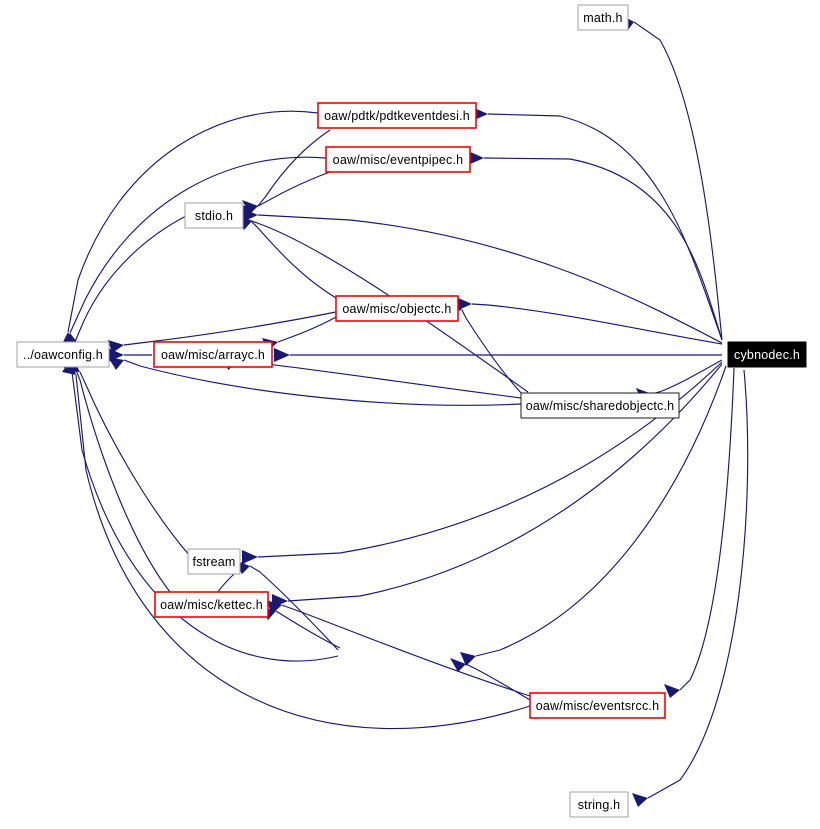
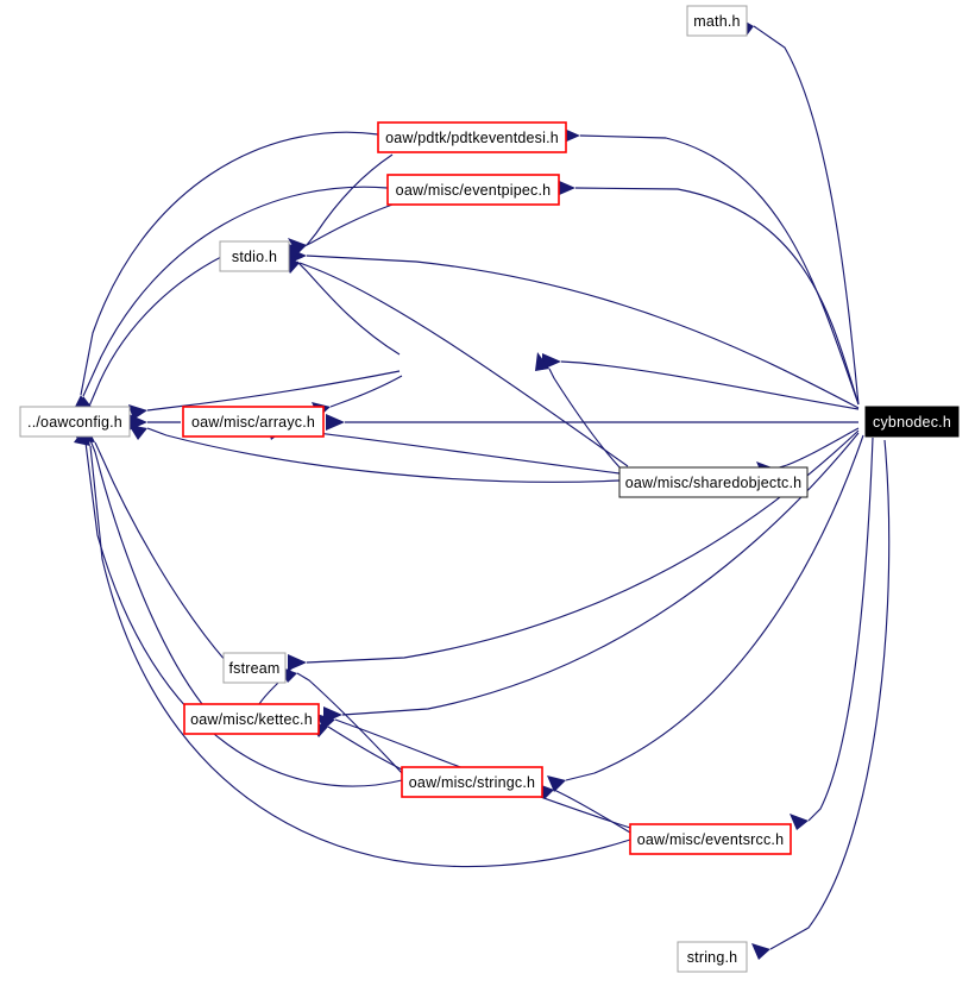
  math.h
  oaw/pdtk/pdtkeventdesi.h
  oaw/misc/eventpipec.h
  stdio.h
- oaw/misc/objectc.h
  ../oawconfig.h
  oaw/misc/arrayc.h
  cybnodec.h
  oaw/misc/sharedobjectc.h
  fstream
  oaw/misc/kettec.h
+ oaw/misc/stringc.h
  oaw/misc/eventsrcc.h
  string.h
